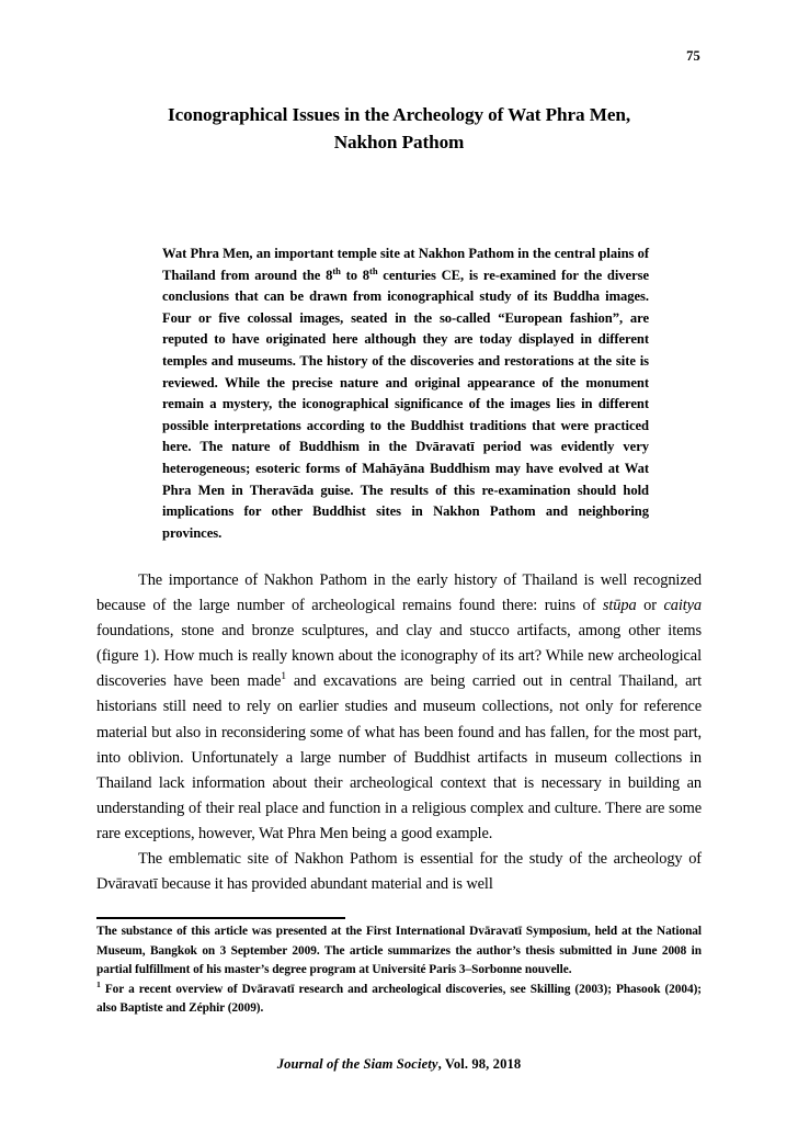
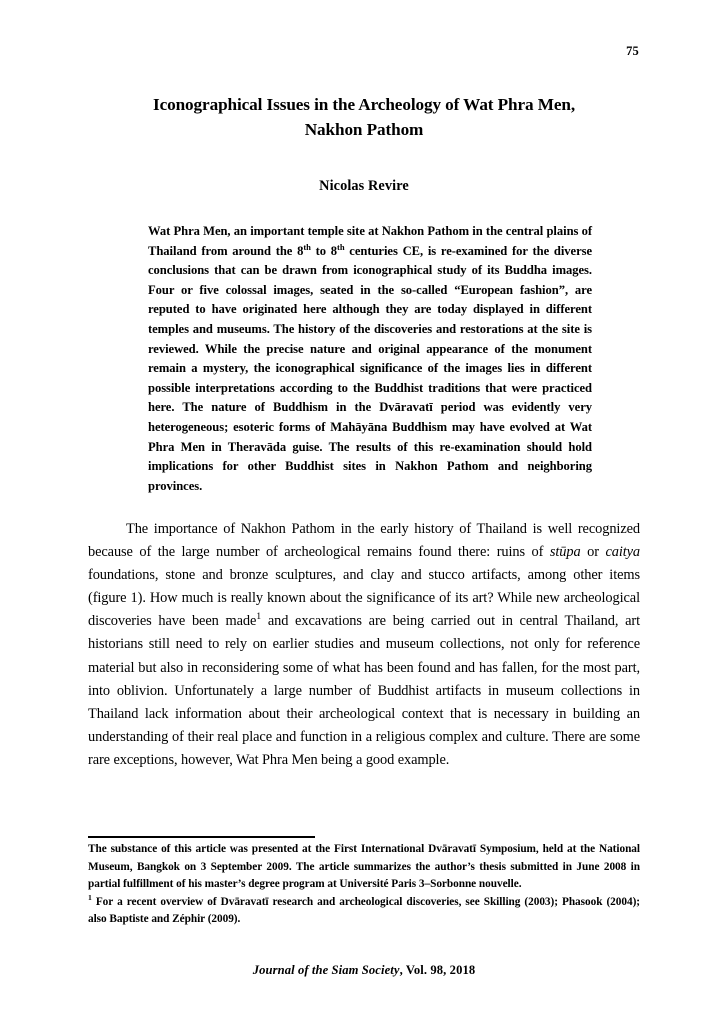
  75
  Iconographical Issues in the Archeology of Wat Phra Men,
  Nakhon Pathom
+ Nicolas Revire
  Wat Phra Men, an important temple site at Nakhon Pathom in the central plains of Thailand from around the 8th to 8th centuries CE, is re-examined for the diverse conclusions that can be drawn from iconographical study of its Buddha images. Four or five colossal images, seated in the so-called “European fashion”, are reputed to have originated here although they are today displayed in different temples and museums. The history of the discoveries and restorations at the site is reviewed. While the precise nature and original appearance of the monument remain a mystery, the iconographical significance of the images lies in different possible interpretations according to the Buddhist traditions that were practiced here. The nature of Buddhism in the Dvāravatī period was evidently very heterogeneous; esoteric forms of Mahāyāna Buddhism may have evolved at Wat Phra Men in Theravāda guise. The results of this re-examination should hold implications for other Buddhist sites in Nakhon Pathom and neighboring provinces.
- The importance of Nakhon Pathom in the early history of Thailand is well recognized because of the large number of archeological remains found there: ruins of stūpa or caitya foundations, stone and bronze sculptures, and clay and stucco artifacts, among other items (figure 1). How much is really known about the iconography of its art? While new archeological discoveries have been made1 and excavations are being carried out in central Thailand, art historians still need to rely on earlier studies and museum collections, not only for reference material but also in reconsidering some of what has been found and has fallen, for the most part, into oblivion. Unfortunately a large number of Buddhist artifacts in museum collections in Thailand lack information about their archeological context that is necessary in building an understanding of their real place and function in a religious complex and culture. There are some rare exceptions, however, Wat Phra Men being a good example.
+ The importance of Nakhon Pathom in the early history of Thailand is well recognized because of the large number of archeological remains found there: ruins of stūpa or caitya foundations, stone and bronze sculptures, and clay and stucco artifacts, among other items (figure 1). How much is really known about the significance of its art? While new archeological discoveries have been made1 and excavations are being carried out in central Thailand, art historians still need to rely on earlier studies and museum collections, not only for reference material but also in reconsidering some of what has been found and has fallen, for the most part, into oblivion. Unfortunately a large number of Buddhist artifacts in museum collections in Thailand lack information about their archeological context that is necessary in building an understanding of their real place and function in a religious complex and culture. There are some rare exceptions, however, Wat Phra Men being a good example.
- The emblematic site of Nakhon Pathom is essential for the study of the archeology of Dvāravatī because it has provided abundant material and is well
  The substance of this article was presented at the First International Dvāravatī Symposium, held at the National Museum, Bangkok on 3 September 2009. The article summarizes the author’s thesis submitted in June 2008 in partial fulfillment of his master’s degree program at Université Paris 3–Sorbonne nouvelle.
  1 For a recent overview of Dvāravatī research and archeological discoveries, see Skilling (2003); Phasook (2004); also Baptiste and Zéphir (2009).
  Journal of the Siam Society, Vol. 98, 2018
